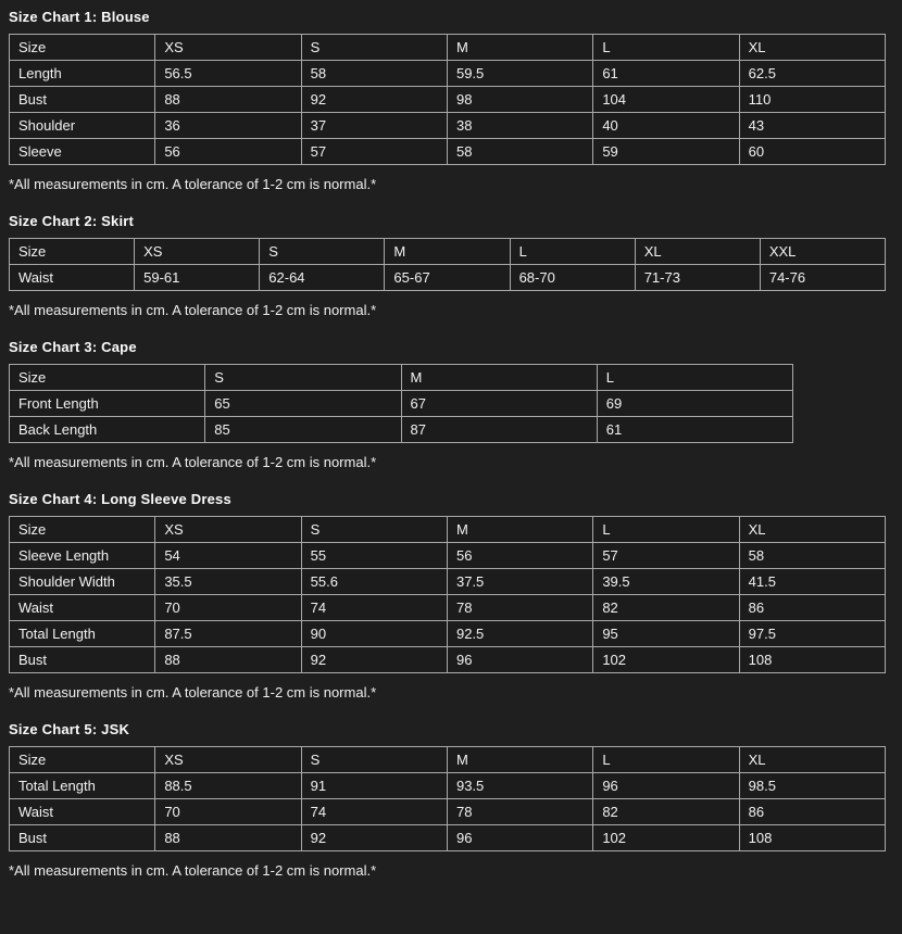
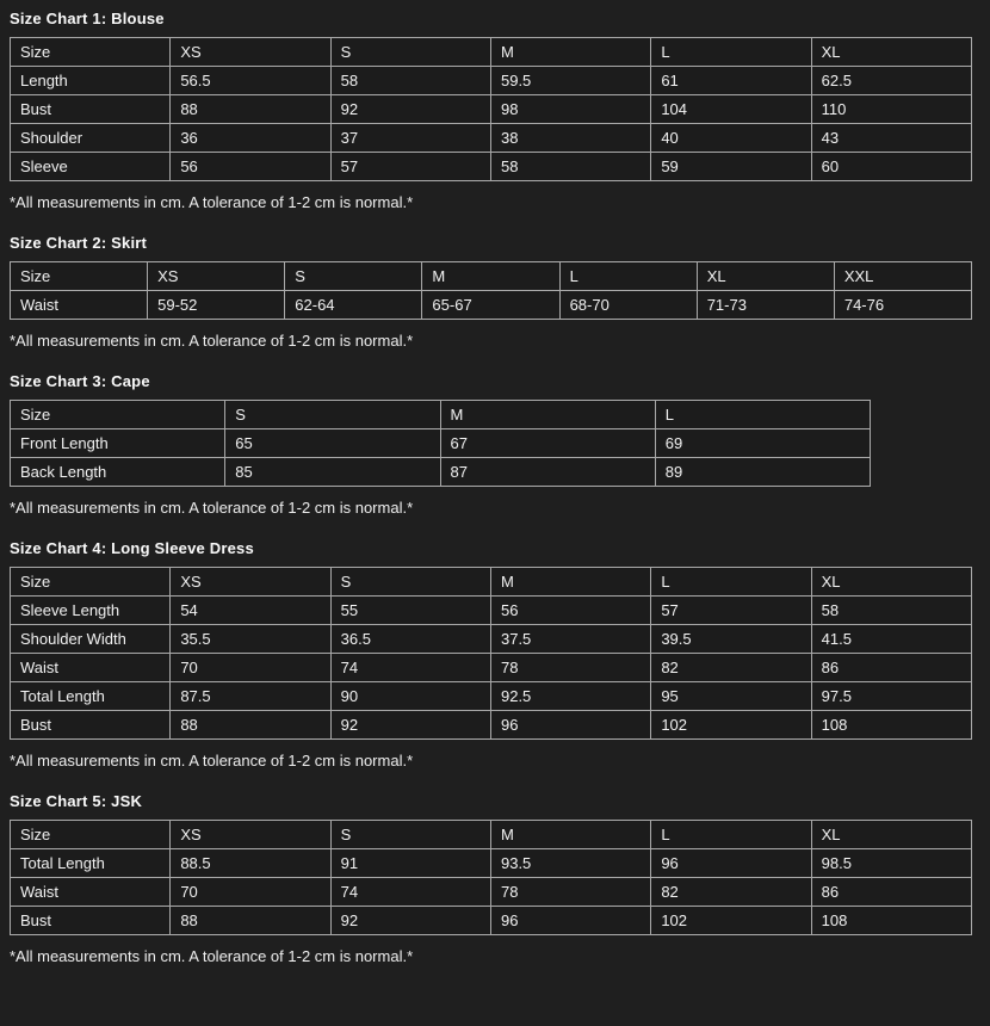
  Size Chart 1: Blouse
  Size	XS	S	M	L	XL
  Length	56.5	58	59.5	61	62.5
  Bust	88	92	98	104	110
  Shoulder	36	37	38	40	43
  Sleeve	56	57	58	59	60
  *All measurements in cm. A tolerance of 1-2 cm is normal.*
  Size Chart 2: Skirt
  Size	XS	S	M	L	XL	XXL
- Waist	59-61	62-64	65-67	68-70	71-73	74-76
+ Waist	59-52	62-64	65-67	68-70	71-73	74-76
  *All measurements in cm. A tolerance of 1-2 cm is normal.*
  Size Chart 3: Cape
  Size	S	M	L
  Front Length	65	67	69
- Back Length	85	87	61
+ Back Length	85	87	89
  *All measurements in cm. A tolerance of 1-2 cm is normal.*
  Size Chart 4: Long Sleeve Dress
  Size	XS	S	M	L	XL
  Sleeve Length	54	55	56	57	58
- Shoulder Width	35.5	55.6	37.5	39.5	41.5
+ Shoulder Width	35.5	36.5	37.5	39.5	41.5
  Waist	70	74	78	82	86
  Total Length	87.5	90	92.5	95	97.5
  Bust	88	92	96	102	108
  *All measurements in cm. A tolerance of 1-2 cm is normal.*
  Size Chart 5: JSK
  Size	XS	S	M	L	XL
  Total Length	88.5	91	93.5	96	98.5
  Waist	70	74	78	82	86
  Bust	88	92	96	102	108
  *All measurements in cm. A tolerance of 1-2 cm is normal.*
